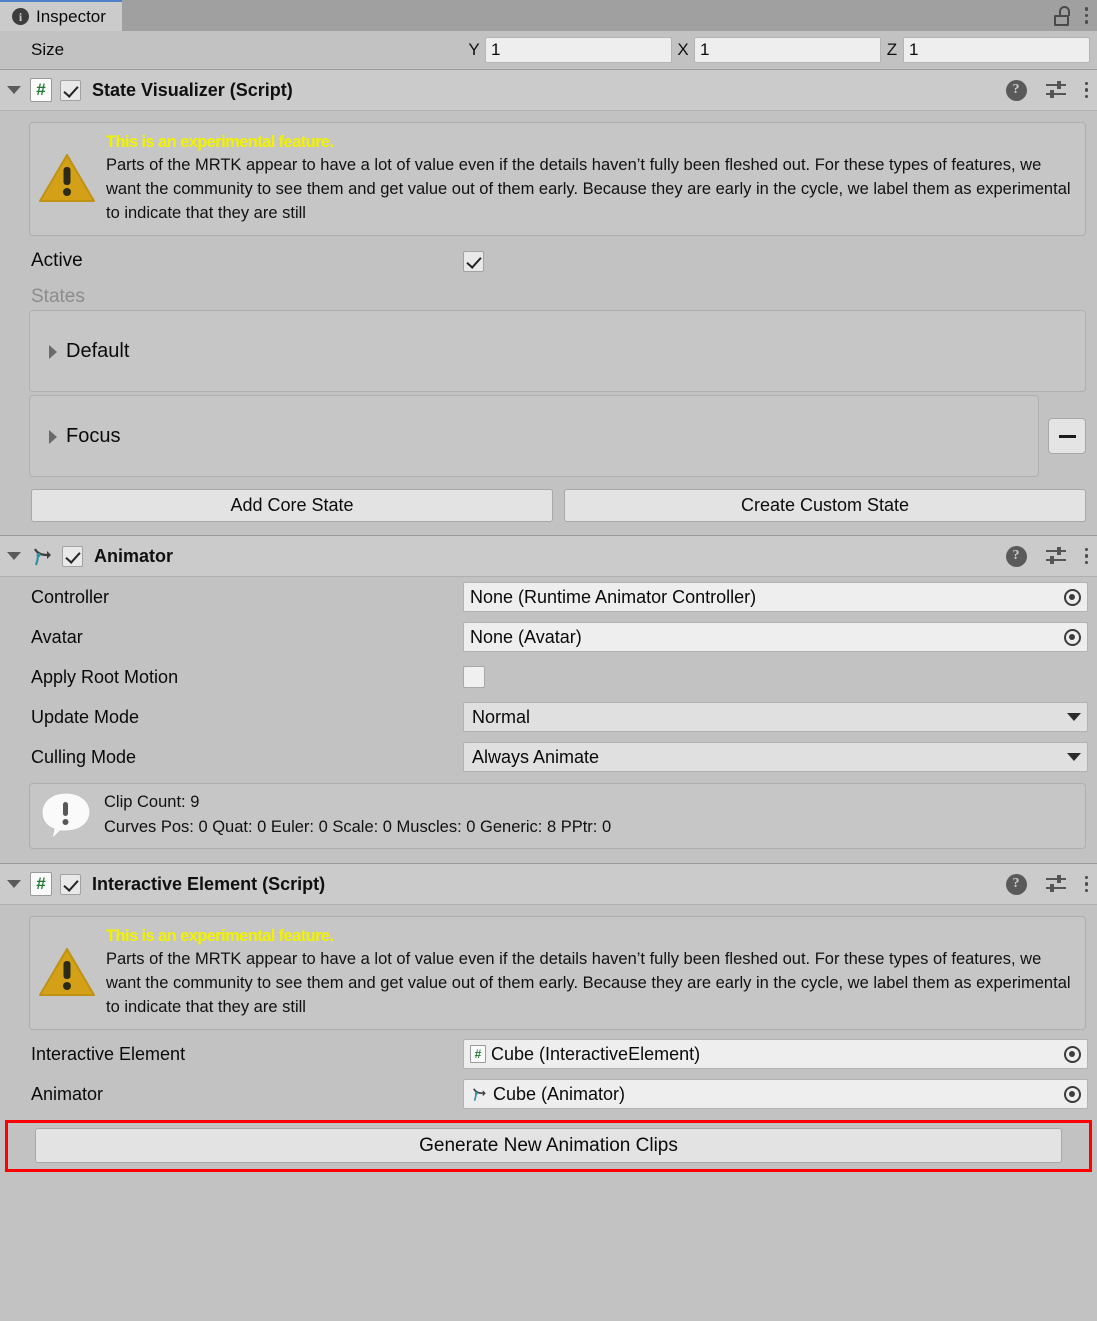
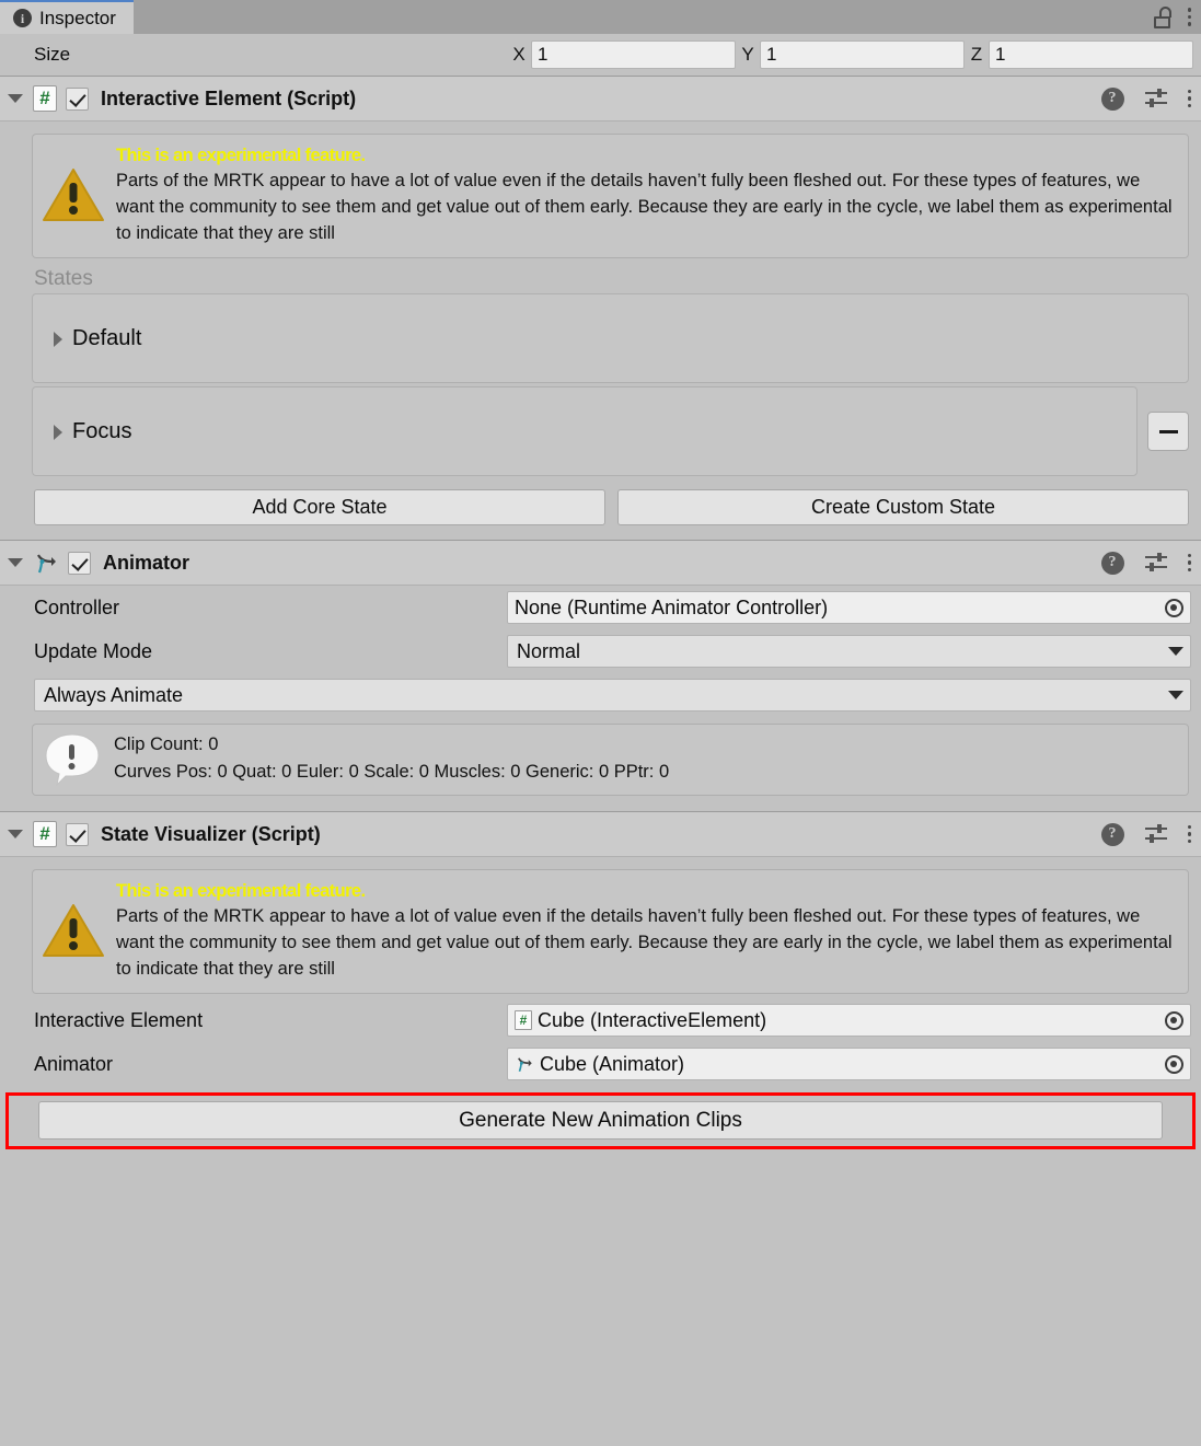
  i
  Inspector
  Size
- Y
+ X
  1
- X
+ Y
  1
  Z
  1
  #
- State Visualizer (Script)
+ Interactive Element (Script)
  ?
  This is an experimental feature.
  Parts of the MRTK appear to have a lot of value even if the details haven’t fully been fleshed out. For these types of features, we want the community to see them and get value out of them early. Because they are early in the cycle, we label them as experimental to indicate that they are still
- Active
  States
  Default
  Focus
  Add Core State
  Create Custom State
  Animator
  ?
  Controller
  None (Runtime Animator Controller)
- Avatar
- None (Avatar)
- Apply Root Motion
  Update Mode
  Normal
- Culling Mode
  Always Animate
- Clip Count: 9
+ Clip Count: 0
- Curves Pos: 0 Quat: 0 Euler: 0 Scale: 0 Muscles: 0 Generic: 8 PPtr: 0
+ Curves Pos: 0 Quat: 0 Euler: 0 Scale: 0 Muscles: 0 Generic: 0 PPtr: 0
  #
- Interactive Element (Script)
+ State Visualizer (Script)
  ?
  This is an experimental feature.
  Parts of the MRTK appear to have a lot of value even if the details haven’t fully been fleshed out. For these types of features, we want the community to see them and get value out of them early. Because they are early in the cycle, we label them as experimental to indicate that they are still
  Interactive Element
  #
  Cube (InteractiveElement)
  Animator
  Cube (Animator)
  Generate New Animation Clips
